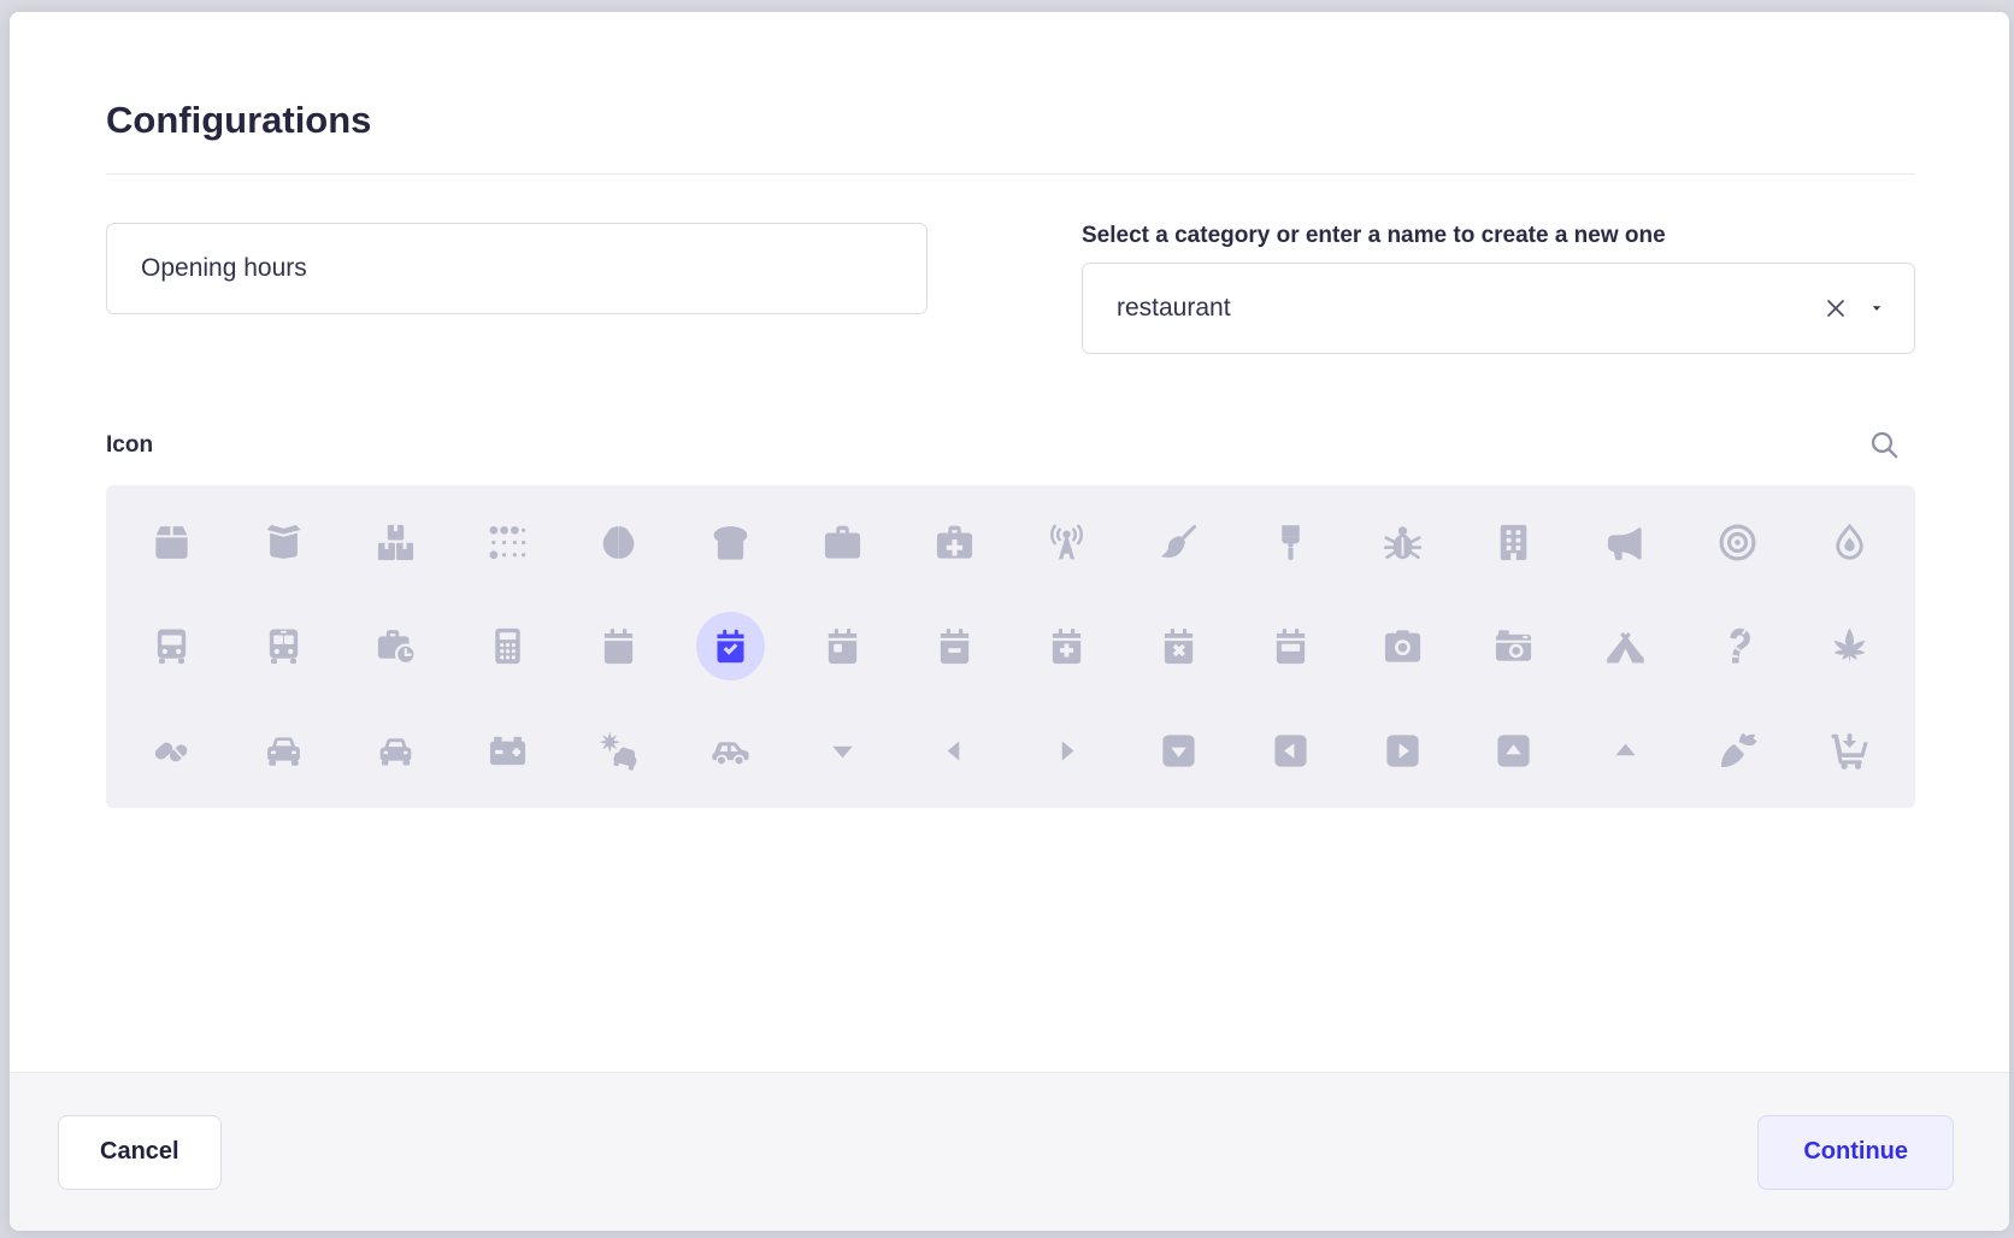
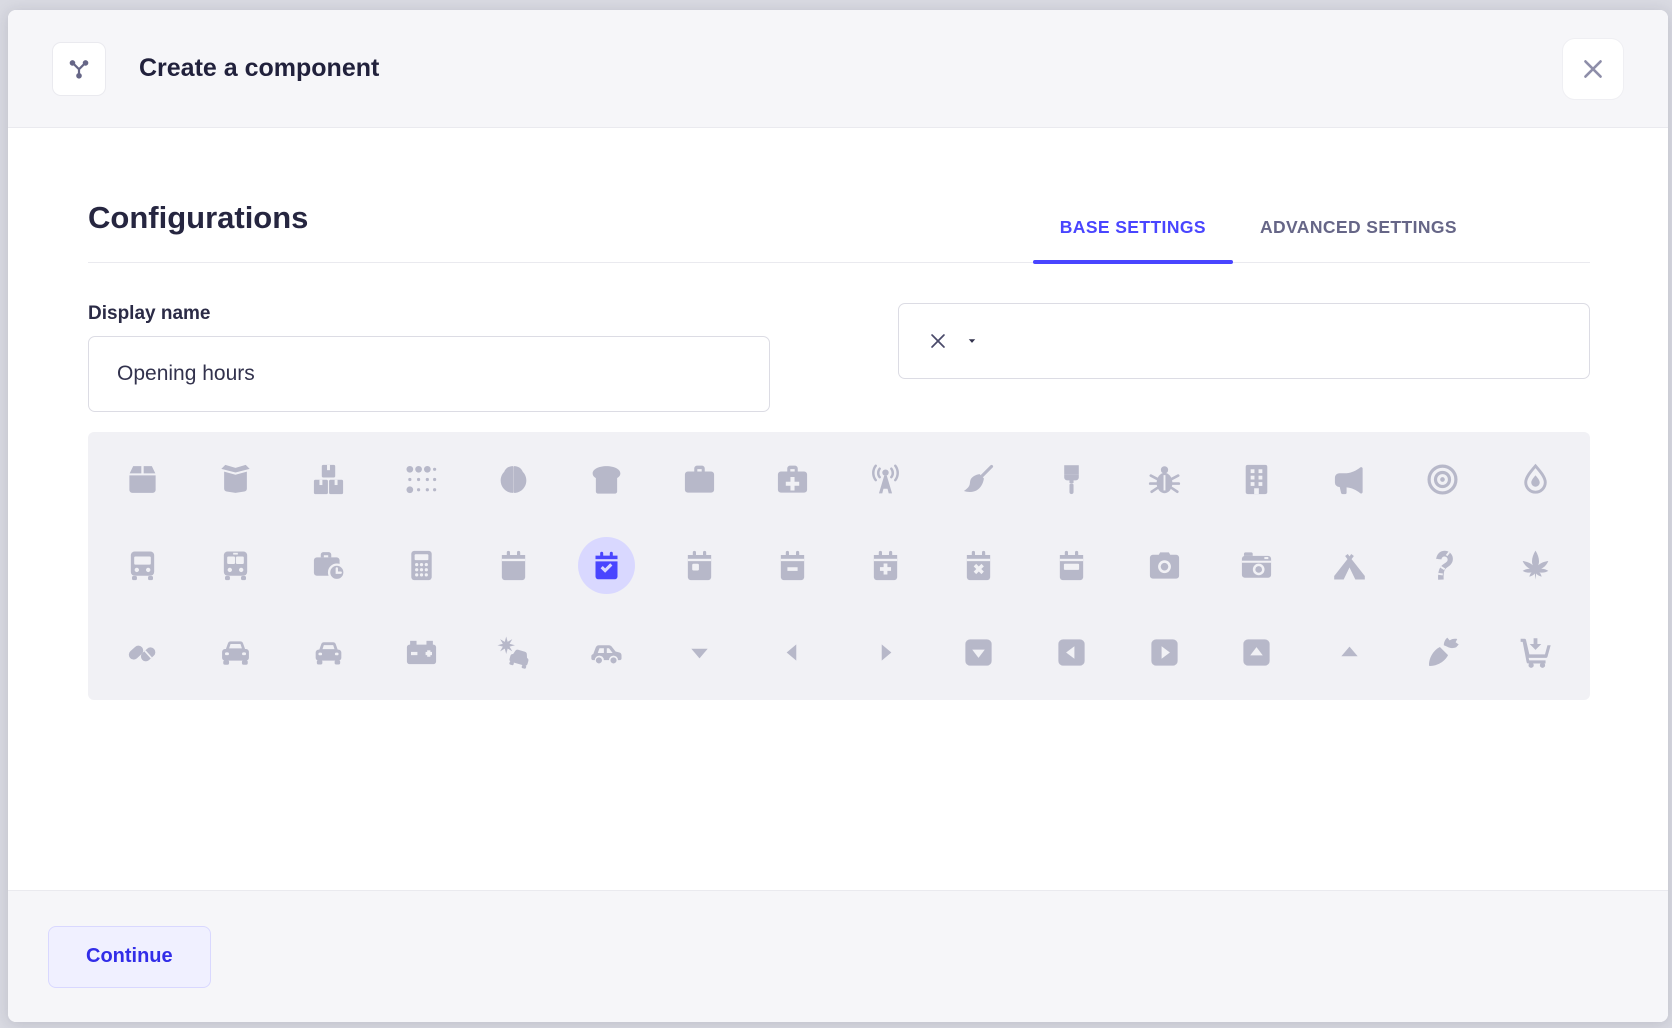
+ Create a component
  Configurations
+ BASE SETTINGS
+ ADVANCED SETTINGS
+ Display name
  Opening hours
- Select a category or enter a name to create a new one
- restaurant
- Icon
- Cancel
  Continue
